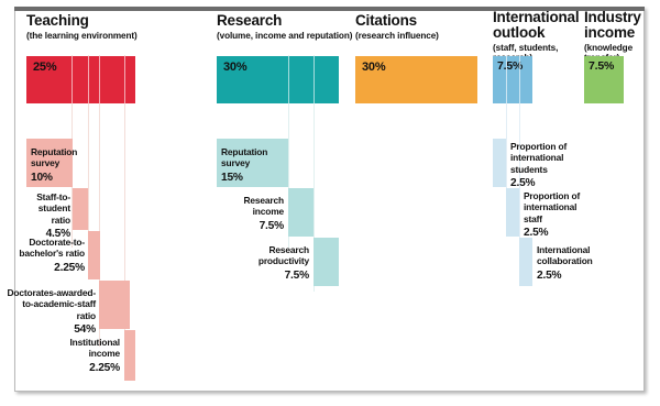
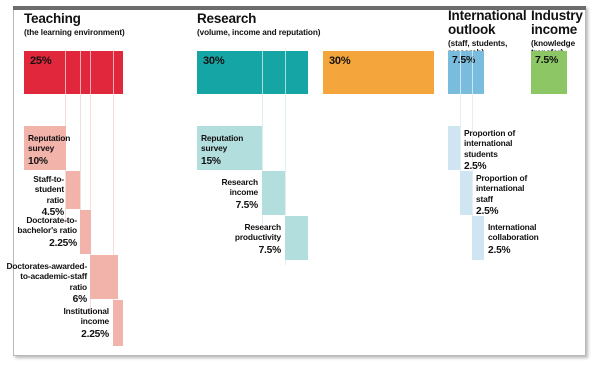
  Teaching
  (the learning environment)
  25%
  Reputation
  survey
  10%
  Staff-to-
  student
  ratio
  4.5%
  Doctorate-to-
  bachelor's ratio
  2.25%
  Doctorates-awarded-
  to-academic-staff
  ratio
- 54%
+ 6%
  Institutional
  income
  2.25%
  Research
  (volume, income and reputation)
  30%
  Reputation
  survey
  15%
  Research
  income
  7.5%
  Research
  productivity
  7.5%
- Citations
- (research influence)
  30%
  International
  outlook
  (staff, students,
  7.5%
  Proportion of
  international
  students
  2.5%
  Proportion of
  international
  staff
  2.5%
  International
  collaboration
  2.5%
  Industry
  income
  (knowledge
  7.5%
